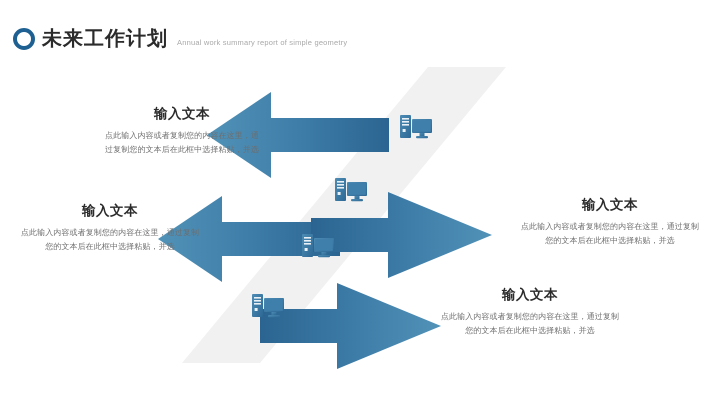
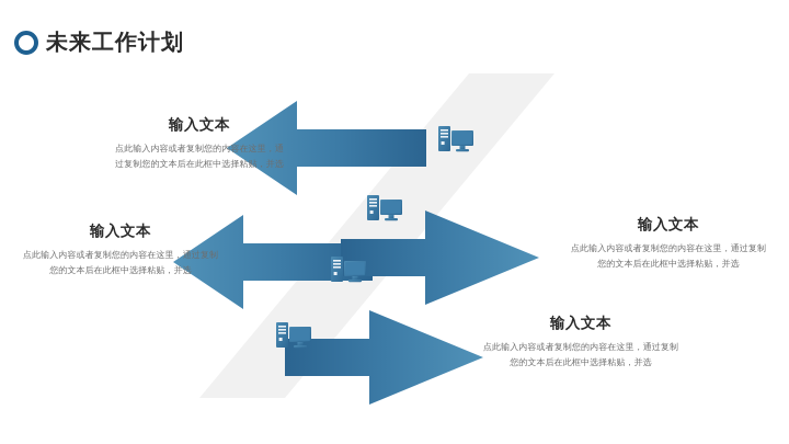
  未来工作计划
- Annual work summary report of simple geometry
  输入文本
  点此输入内容或者复制您的内容在这里，通过复制您的文本后在此框中选择粘贴，并选
  输入文本
  点此输入内容或者复制您的内容在这里，通过复制您的文本后在此框中选择粘贴，并选
  输入文本
  点此输入内容或者复制您的内容在这里，通过复制您的文本后在此框中选择粘贴，并选
  输入文本
  点此输入内容或者复制您的内容在这里，通过复制您的文本后在此框中选择粘贴，并选
